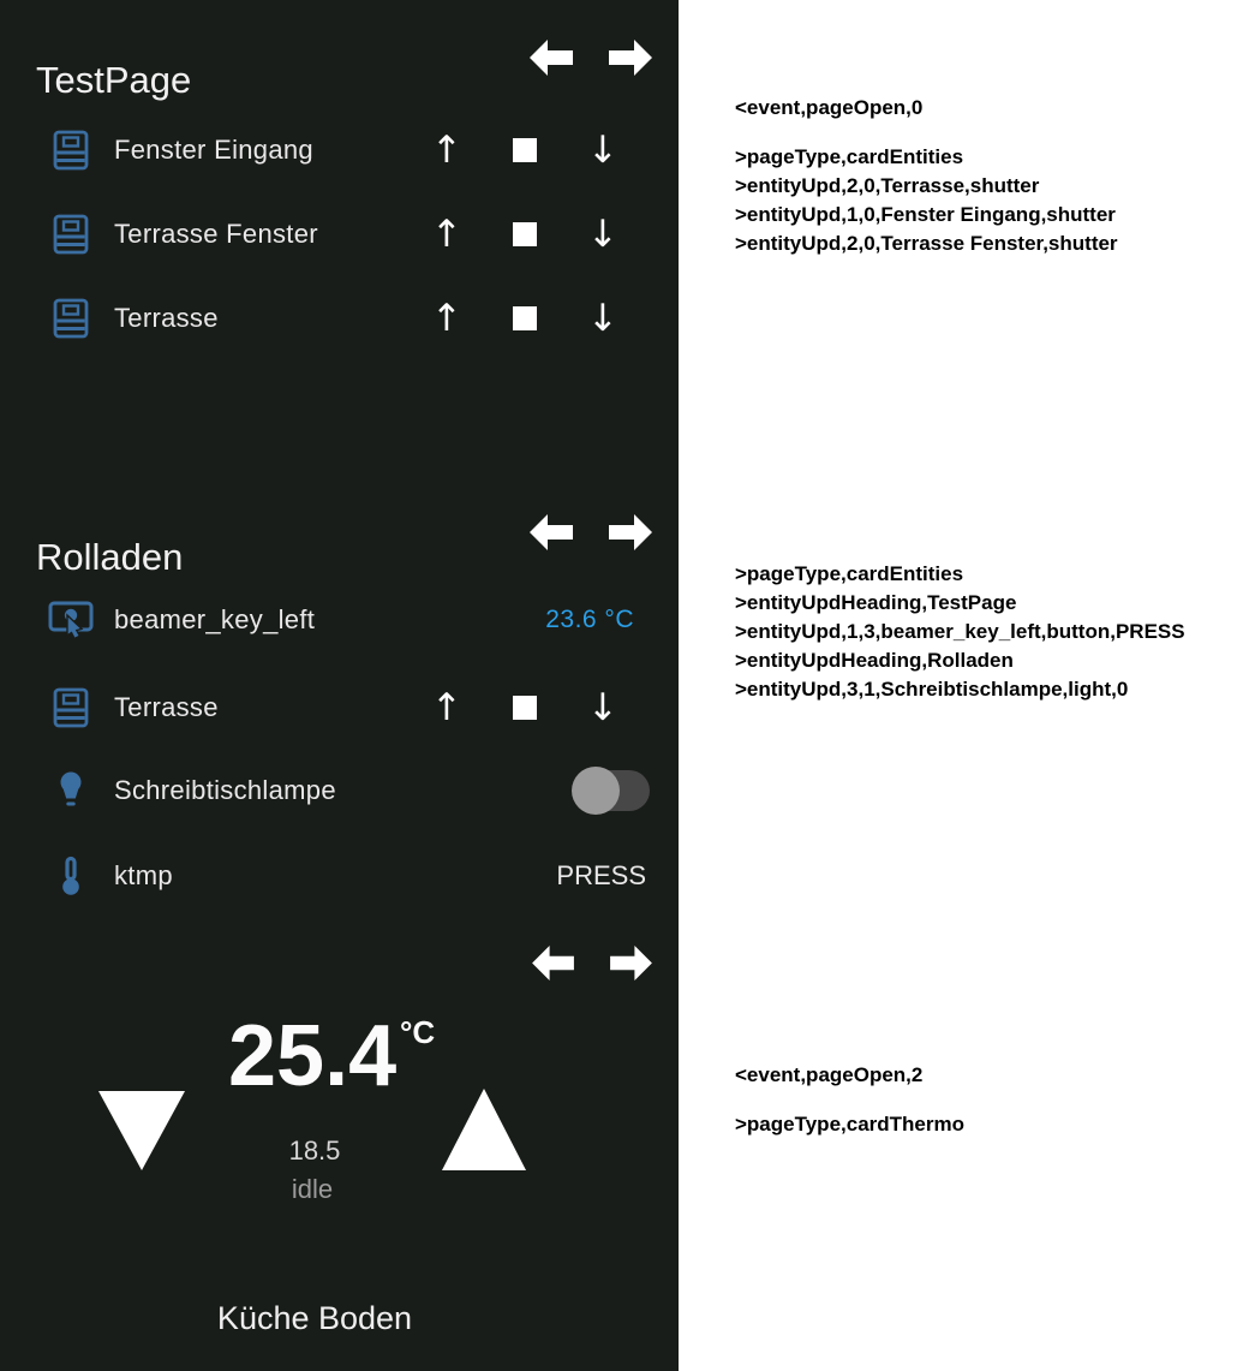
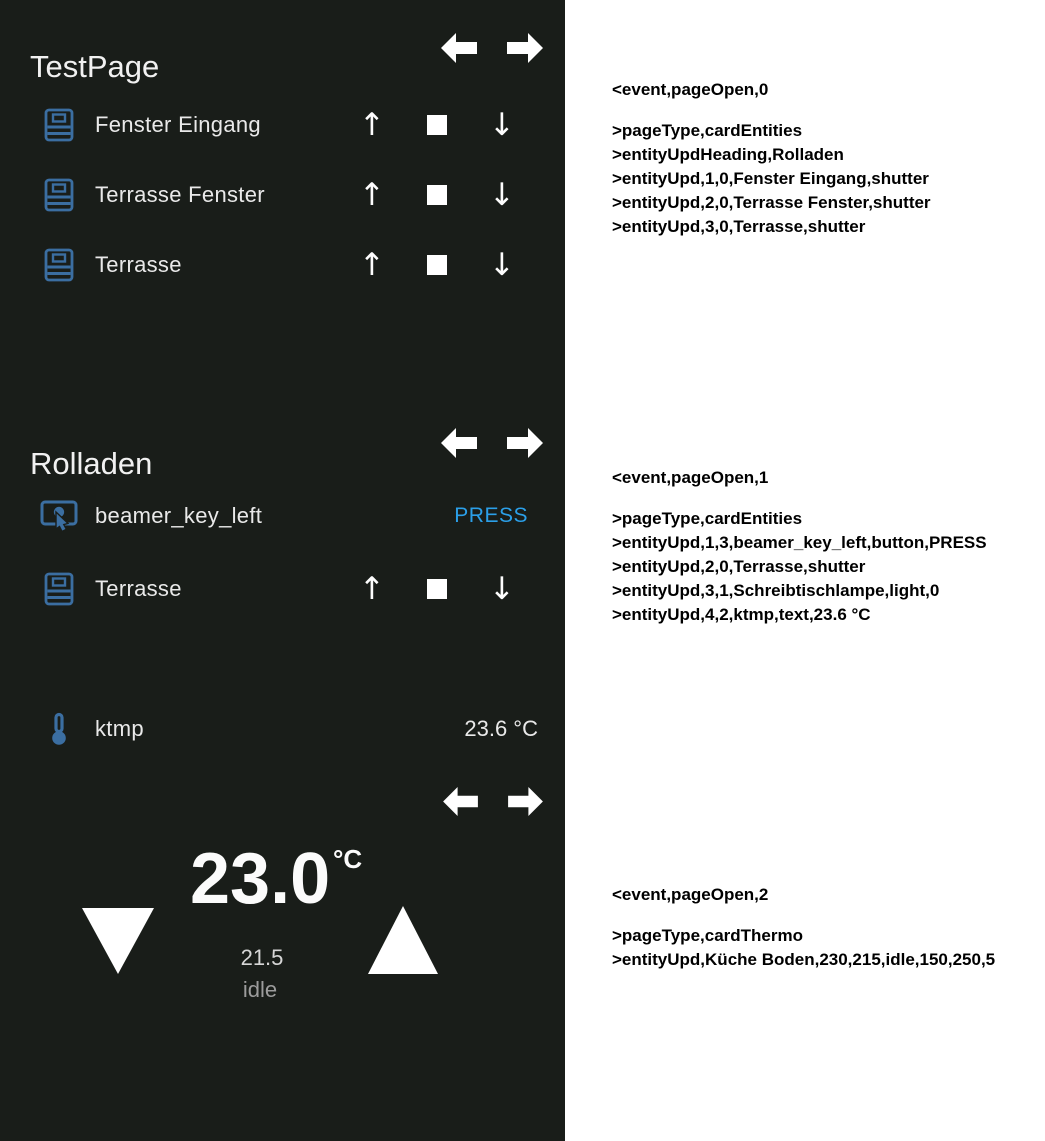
  TestPage
  Fenster Eingang
  ↑
  ↓
  Terrasse Fenster
  ↑
  ↓
  Terrasse
  ↑
  ↓
  Rolladen
  beamer_key_left
- 23.6 °C
+ PRESS
  Terrasse
  ↑
  ↓
- Schreibtischlampe
  ktmp
- PRESS
+ 23.6 °C
- 25.4
+ 23.0
  °C
- 18.5
+ 21.5
  idle
- Küche Boden
  <event,pageOpen,0
  >pageType,cardEntities
- >entityUpd,2,0,Terrasse,shutter
+ >entityUpdHeading,Rolladen
  >entityUpd,1,0,Fenster Eingang,shutter
  >entityUpd,2,0,Terrasse Fenster,shutter
+ >entityUpd,3,0,Terrasse,shutter
+ <event,pageOpen,1
  >pageType,cardEntities
- >entityUpdHeading,TestPage
  >entityUpd,1,3,beamer_key_left,button,PRESS
- >entityUpdHeading,Rolladen
+ >entityUpd,2,0,Terrasse,shutter
  >entityUpd,3,1,Schreibtischlampe,light,0
+ >entityUpd,4,2,ktmp,text,23.6 °C
  <event,pageOpen,2
  >pageType,cardThermo
+ >entityUpd,Küche Boden,230,215,idle,150,250,5
